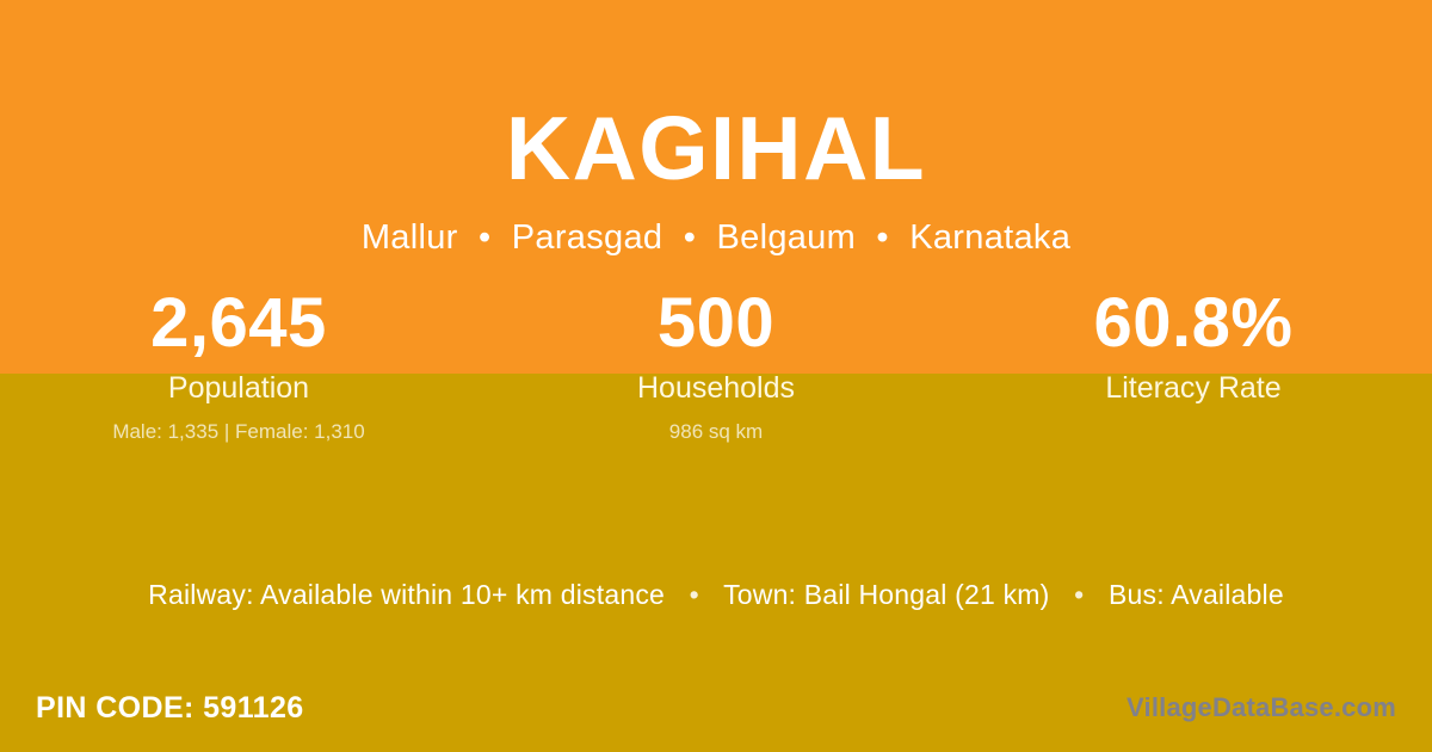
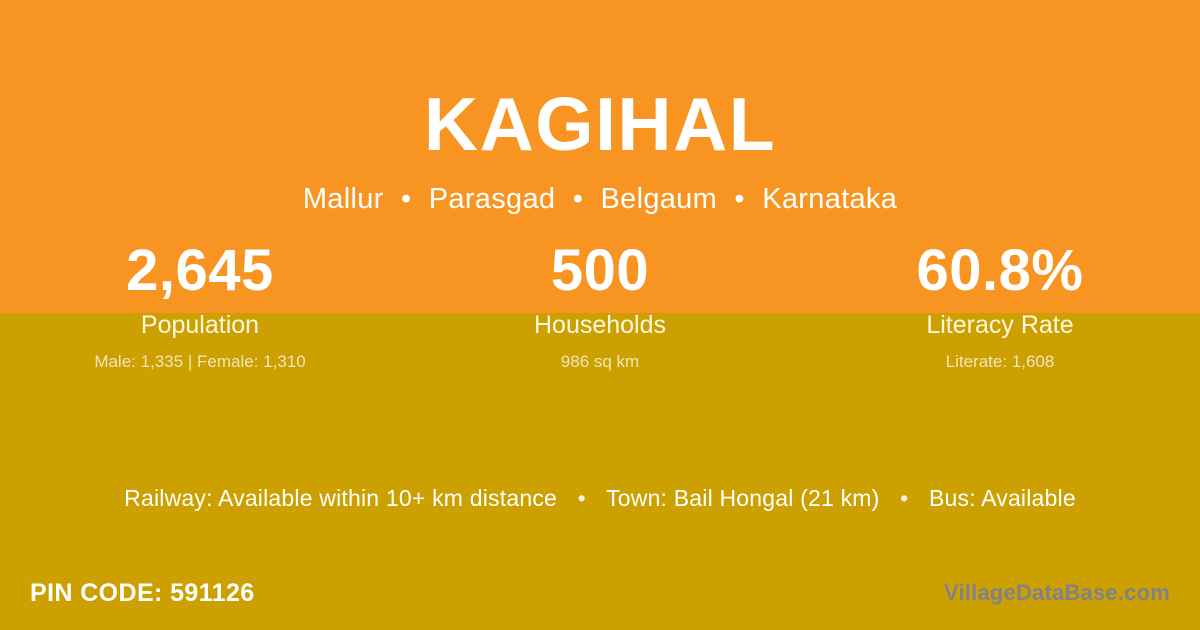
  KAGIHAL
  Mallur • Parasgad • Belgaum • Karnataka
  2,645
  Population
  Male: 1,335 | Female: 1,310
  500
  Households
  986 sq km
  60.8%
  Literacy Rate
+ Literate: 1,608
  Railway: Available within 10+ km distance • Town: Bail Hongal (21 km) • Bus: Available
  PIN CODE: 591126
  VillageDataBase.com
